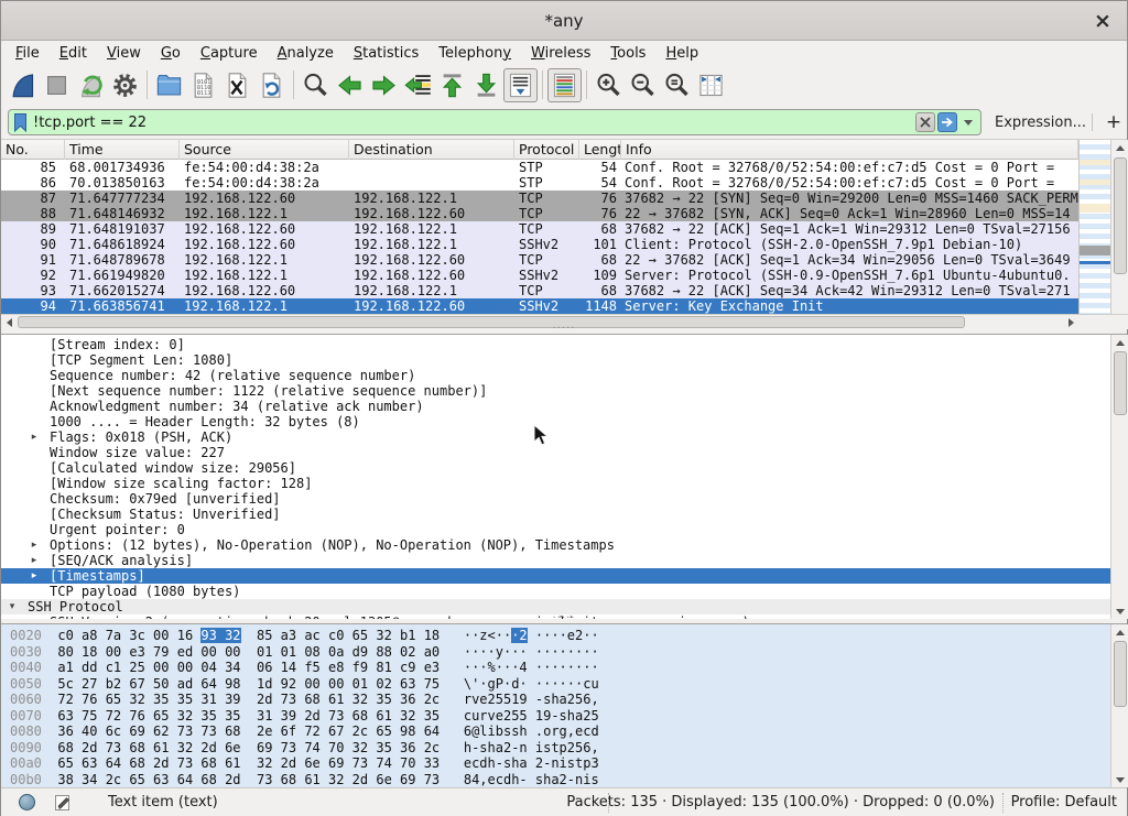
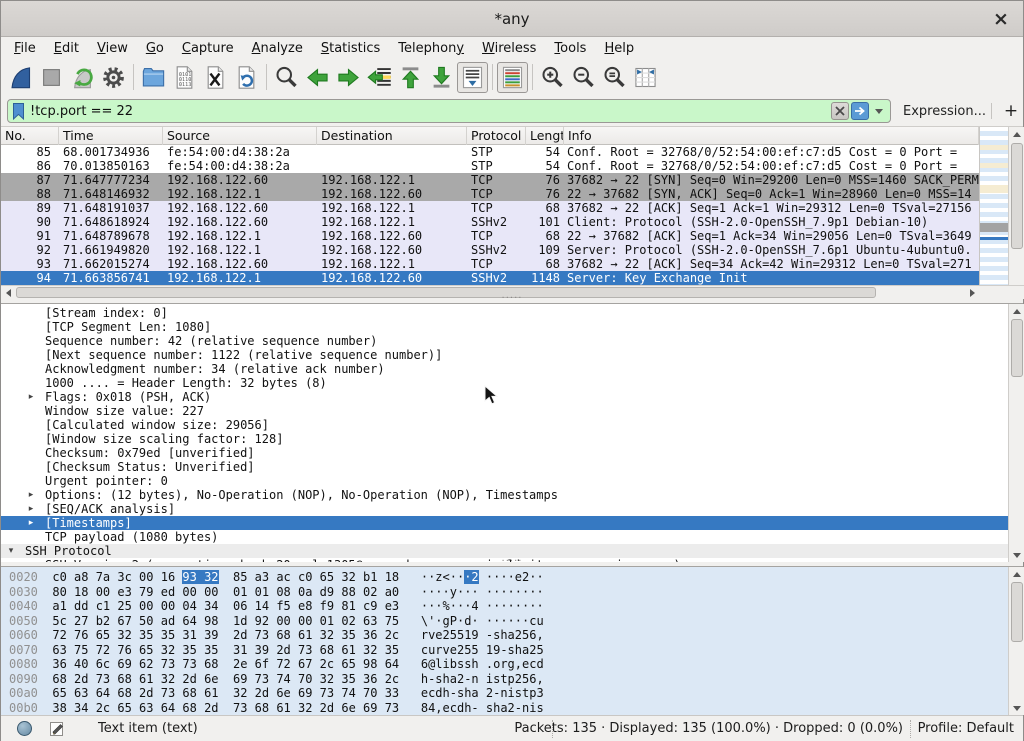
  *any
  ×
  File
  Edit
  View
  Go
  Capture
  Analyze
  Statistics
  Telephony
  Wireless
  Tools
  Help
  !tcp.port == 22
  Expression...
  +
  No.
  Time
  Source
  Destination
  Protocol
  Lengt
  Info
  85
  68.001734936
  fe:54:00:d4:38:2a
  STP
  54
  Conf. Root = 32768/0/52:54:00:ef:c7:d5 Cost = 0 Port =
  86
  70.013850163
  fe:54:00:d4:38:2a
  STP
  54
  Conf. Root = 32768/0/52:54:00:ef:c7:d5 Cost = 0 Port =
  87
  71.647777234
  192.168.122.60
  192.168.122.1
  TCP
  76
  37682 → 22 [SYN] Seq=0 Win=29200 Len=0 MSS=1460 SACK_PERM
  88
  71.648146932
  192.168.122.1
  192.168.122.60
  TCP
  76
  22 → 37682 [SYN, ACK] Seq=0 Ack=1 Win=28960 Len=0 MSS=14
  89
  71.648191037
  192.168.122.60
  192.168.122.1
  TCP
  68
  37682 → 22 [ACK] Seq=1 Ack=1 Win=29312 Len=0 TSval=27156
  90
  71.648618924
  192.168.122.60
  192.168.122.1
  SSHv2
  101
  Client: Protocol (SSH-2.0-OpenSSH_7.9p1 Debian-10)
  91
  71.648789678
  192.168.122.1
  192.168.122.60
  TCP
  68
  22 → 37682 [ACK] Seq=1 Ack=34 Win=29056 Len=0 TSval=3649
  92
  71.661949820
  192.168.122.1
  192.168.122.60
  SSHv2
  109
- Server: Protocol (SSH-0.9-OpenSSH_7.6p1 Ubuntu-4ubuntu0.
+ Server: Protocol (SSH-2.0-OpenSSH_7.6p1 Ubuntu-4ubuntu0.
  93
  71.662015274
  192.168.122.60
  192.168.122.1
  TCP
  68
  37682 → 22 [ACK] Seq=34 Ack=42 Win=29312 Len=0 TSval=271
  94
  71.663856741
  192.168.122.1
  192.168.122.60
  SSHv2
  1148
  Server: Key Exchange Init
  ·····
  [Stream index: 0]
  [TCP Segment Len: 1080]
  Sequence number: 42 (relative sequence number)
  [Next sequence number: 1122 (relative sequence number)]
  Acknowledgment number: 34 (relative ack number)
  1000 .... = Header Length: 32 bytes (8)
  ▸
  Flags: 0x018 (PSH, ACK)
  Window size value: 227
  [Calculated window size: 29056]
  [Window size scaling factor: 128]
  Checksum: 0x79ed [unverified]
  [Checksum Status: Unverified]
  Urgent pointer: 0
  ▸
  Options: (12 bytes), No-Operation (NOP), No-Operation (NOP), Timestamps
  ▸
  [SEQ/ACK analysis]
  ▸
  [Timestamps]
  TCP payload (1080 bytes)
  ▾
  SSH Protocol
  ·····
  0020 c0 a8 7a 3c 00 16 93 32 85 a3 ac c0 65 32 b1 18 ··z<···2 ····e2··
  0030 80 18 00 e3 79 ed 00 00 01 01 08 0a d9 88 02 a0 ····y··· ········
  0040 a1 dd c1 25 00 00 04 34 06 14 f5 e8 f9 81 c9 e3 ···%···4 ········
  0050 5c 27 b2 67 50 ad 64 98 1d 92 00 00 01 02 63 75 \'·gP·d· ······cu
  0060 72 76 65 32 35 35 31 39 2d 73 68 61 32 35 36 2c rve25519 -sha256,
  0070 63 75 72 76 65 32 35 35 31 39 2d 73 68 61 32 35 curve255 19-sha25
  0080 36 40 6c 69 62 73 73 68 2e 6f 72 67 2c 65 98 64 6@libssh .org,ecd
  0090 68 2d 73 68 61 32 2d 6e 69 73 74 70 32 35 36 2c h-sha2-n istp256,
  00a0 65 63 64 68 2d 73 68 61 32 2d 6e 69 73 74 70 33 ecdh-sha 2-nistp3
  00b0 38 34 2c 65 63 64 68 2d 73 68 61 32 2d 6e 69 73 84,ecdh- sha2-nis
  Text item (text)
  Packets: 135 · Displayed: 135 (100.0%) · Dropped: 0 (0.0%)
  Profile: Default
